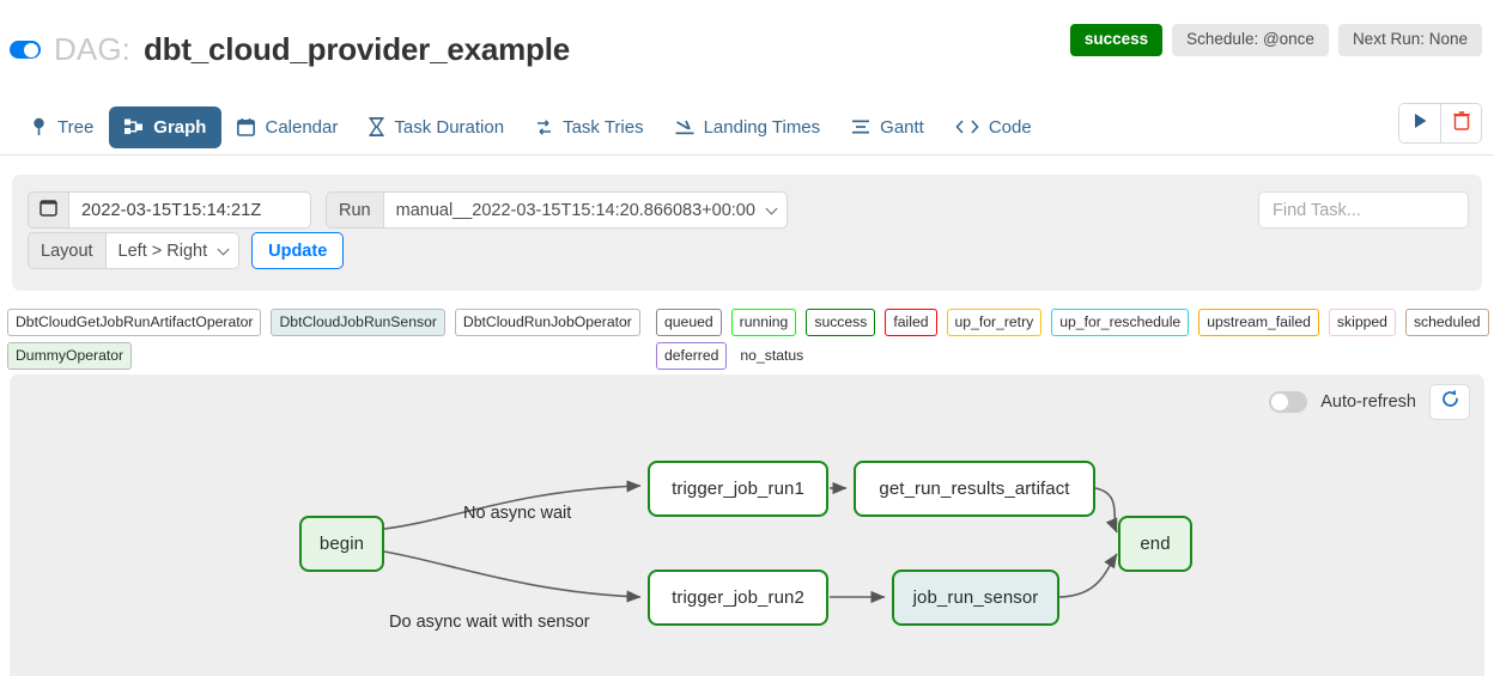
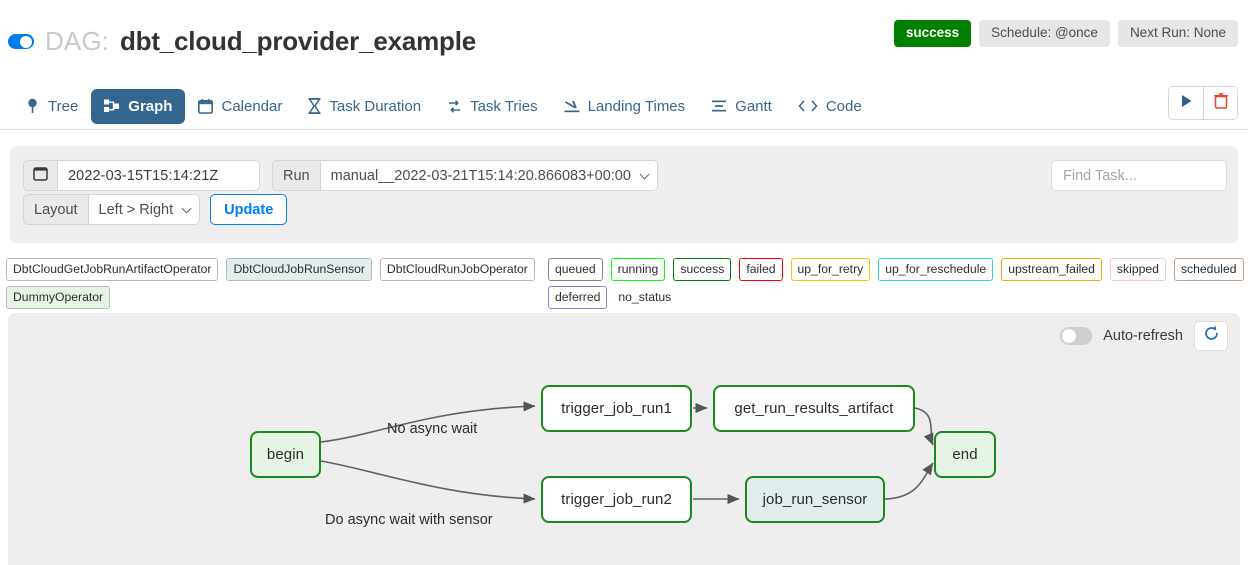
  DAG:
  dbt_cloud_provider_example
  success
  Schedule: @once
  Next Run: None
  Tree
  Graph
  Calendar
  Task Duration
  Task Tries
  Landing Times
  Gantt
  Code
  2022-03-15T15:14:21Z
  Run
- manual__2022-03-15T15:14:20.866083+00:00
+ manual__2022-03-21T15:14:20.866083+00:00
  Layout
  Left > Right
  Update
  Find Task...
  DbtCloudGetJobRunArtifactOperator
  DbtCloudJobRunSensor
  DbtCloudRunJobOperator
  DummyOperator
  queued
  running
  success
  failed
  up_for_retry
  up_for_reschedule
  upstream_failed
  skipped
  scheduled
  deferred
  no_status
  Auto-refresh
  begin
  trigger_job_run1
  get_run_results_artifact
  trigger_job_run2
  job_run_sensor
  end
  No async wait
  Do async wait with sensor
